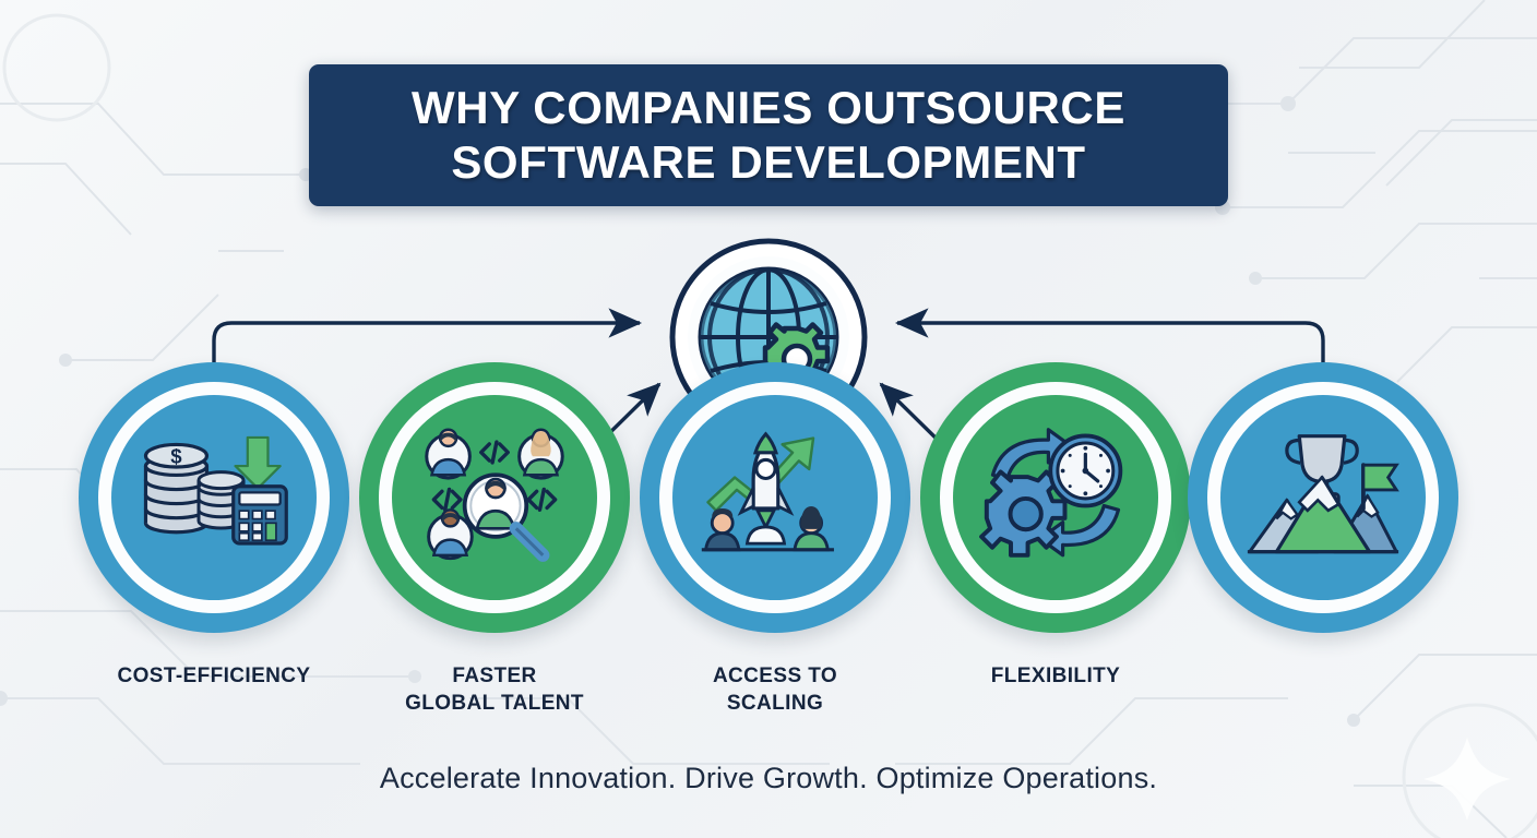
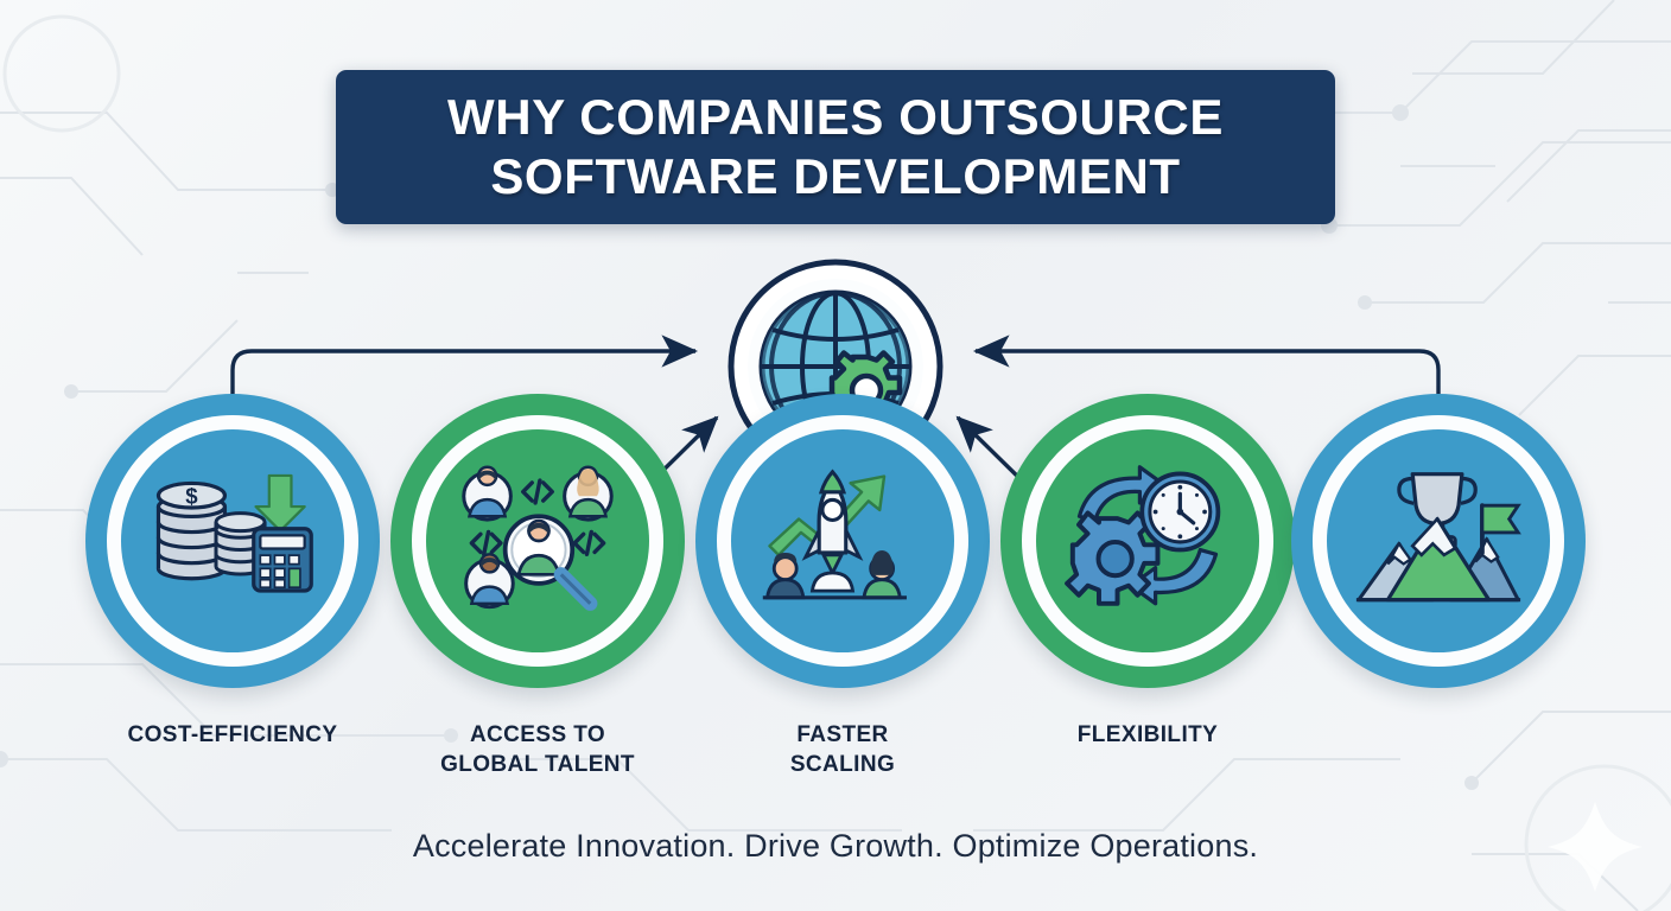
  WHY COMPANIES OUTSOURCE
  SOFTWARE DEVELOPMENT
  $
  COST-EFFICIENCY
- FASTER
+ ACCESS TO
  GLOBAL TALENT
- ACCESS TO
+ FASTER
  SCALING
  FLEXIBILITY
  Accelerate Innovation. Drive Growth. Optimize Operations.
